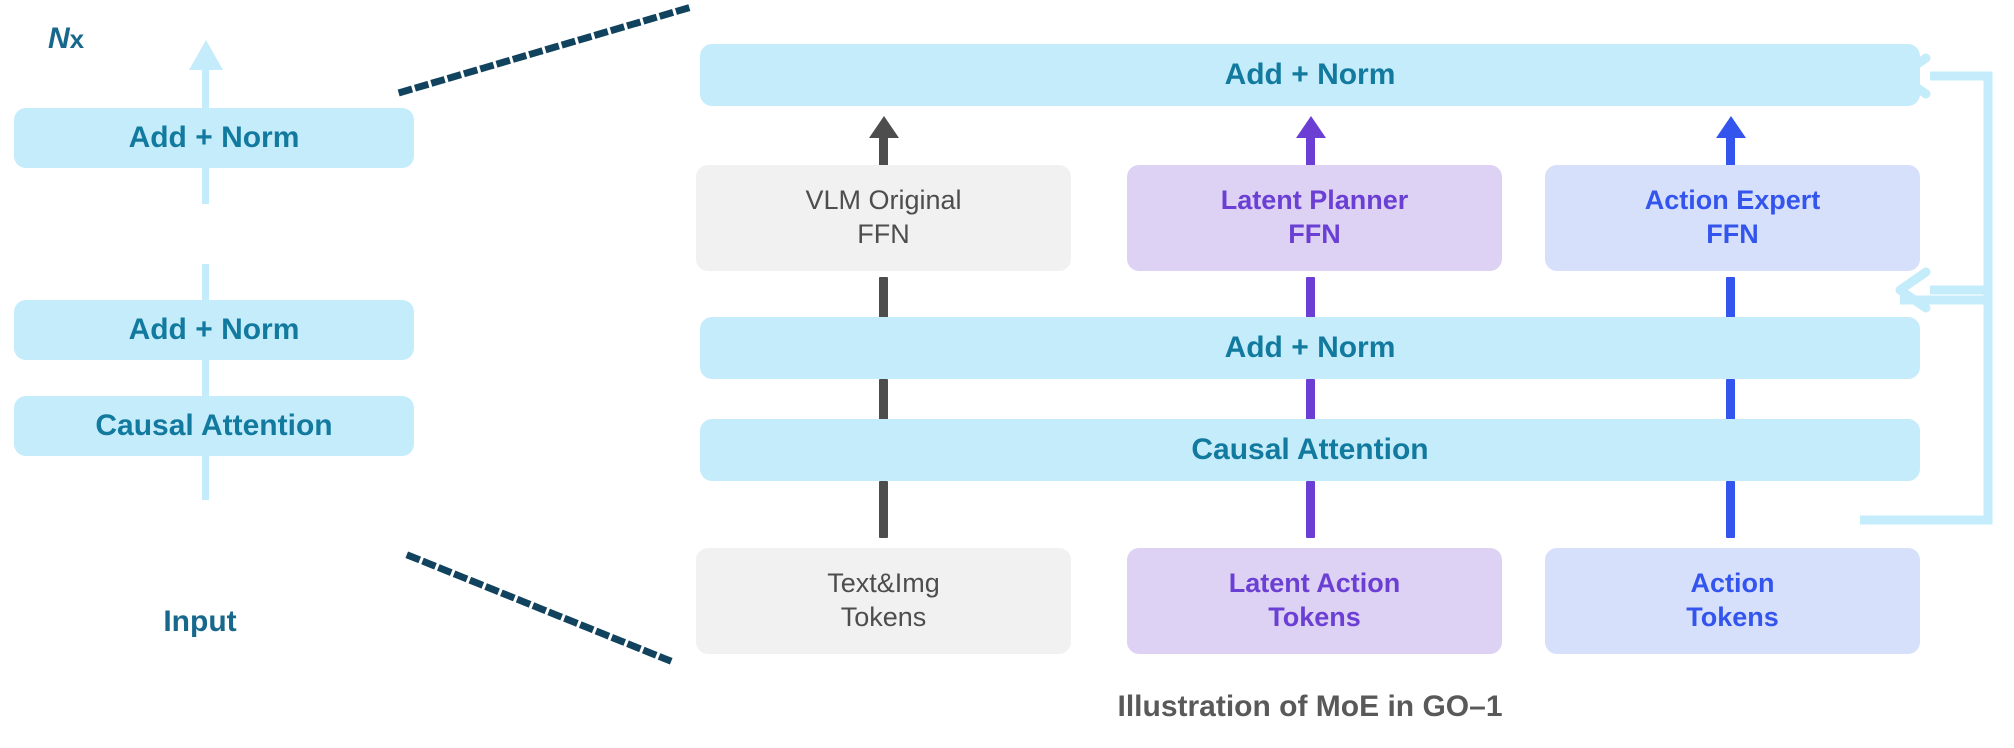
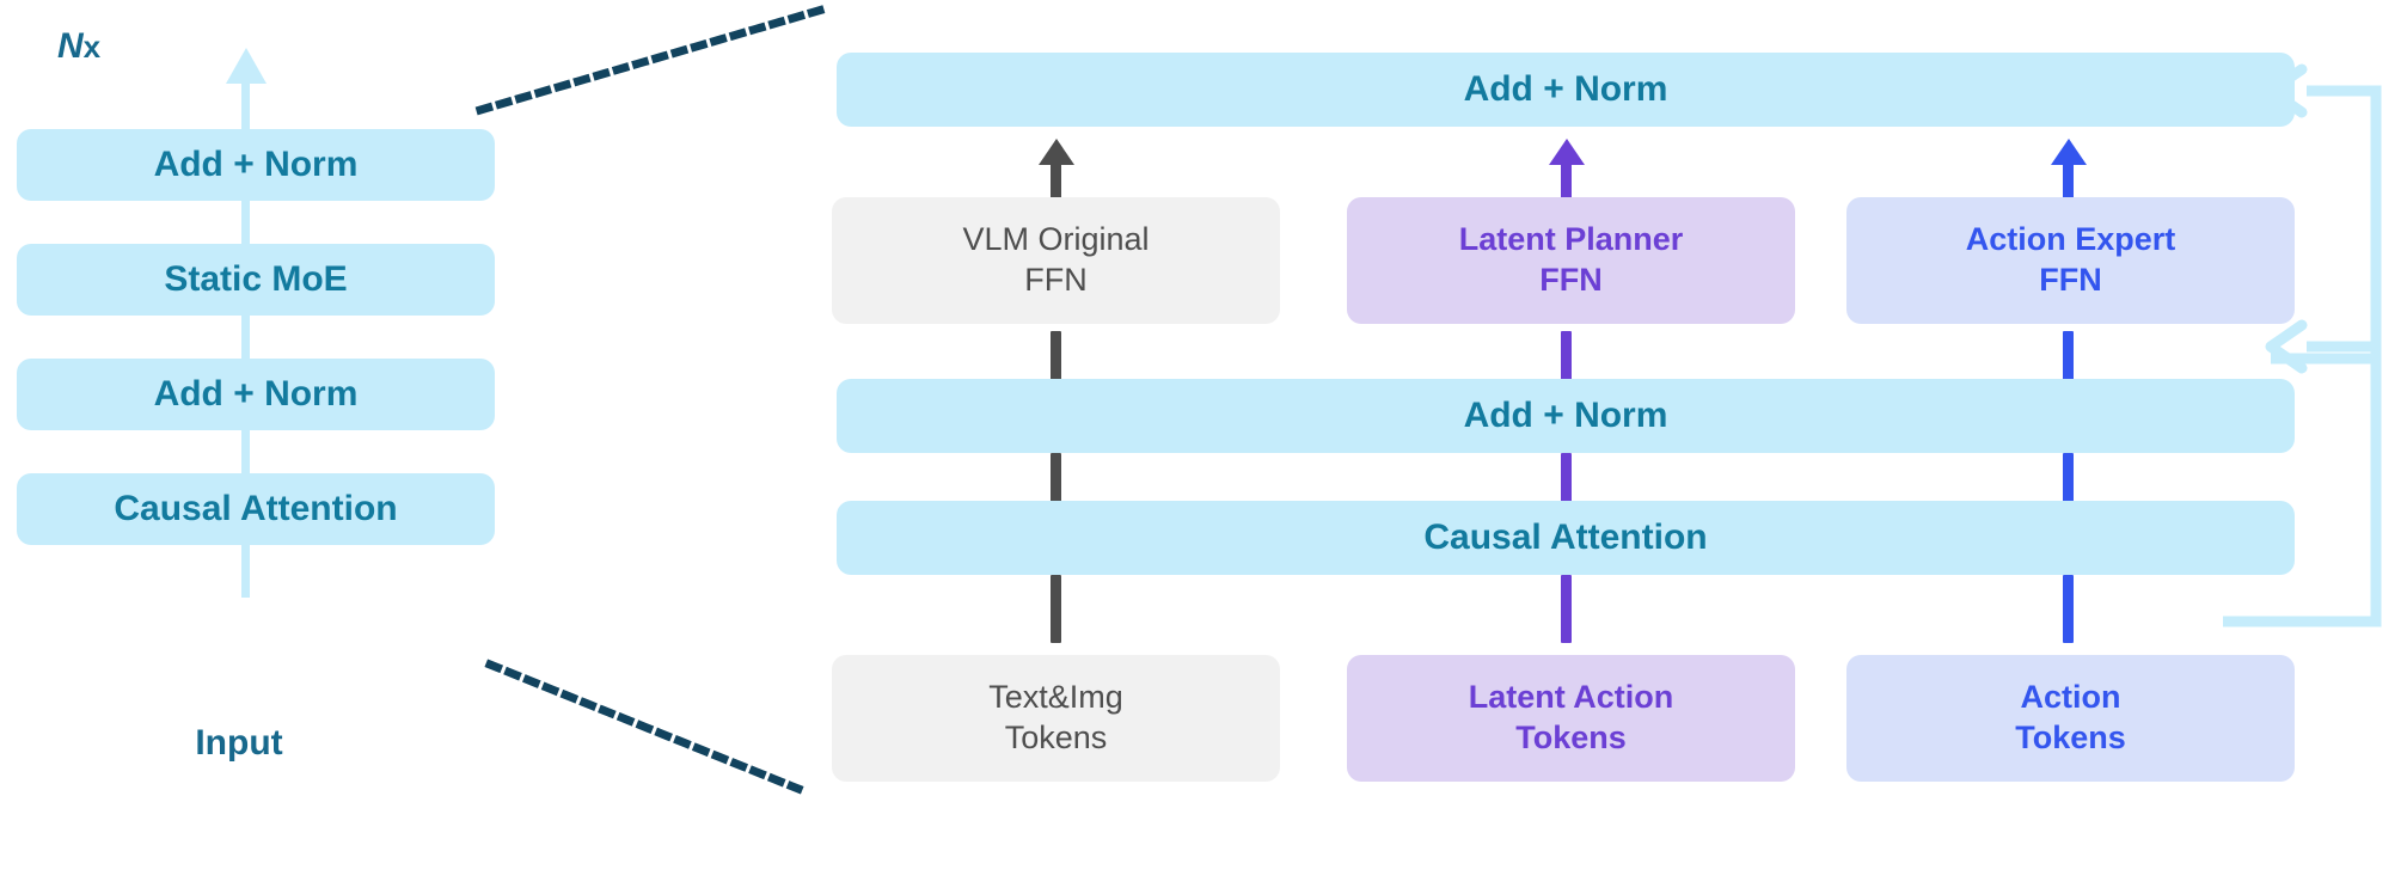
  Nx
  Add + Norm
+ Static MoE
  Add + Norm
  Causal Attention
  Input
  Add + Norm
  VLM Original
  FFN
  Latent Planner
  FFN
  Action Expert
  FFN
  Add + Norm
  Causal Attention
  Text&Img
  Tokens
  Latent Action
  Tokens
  Action
  Tokens
- Illustration of MoE in GO–1
